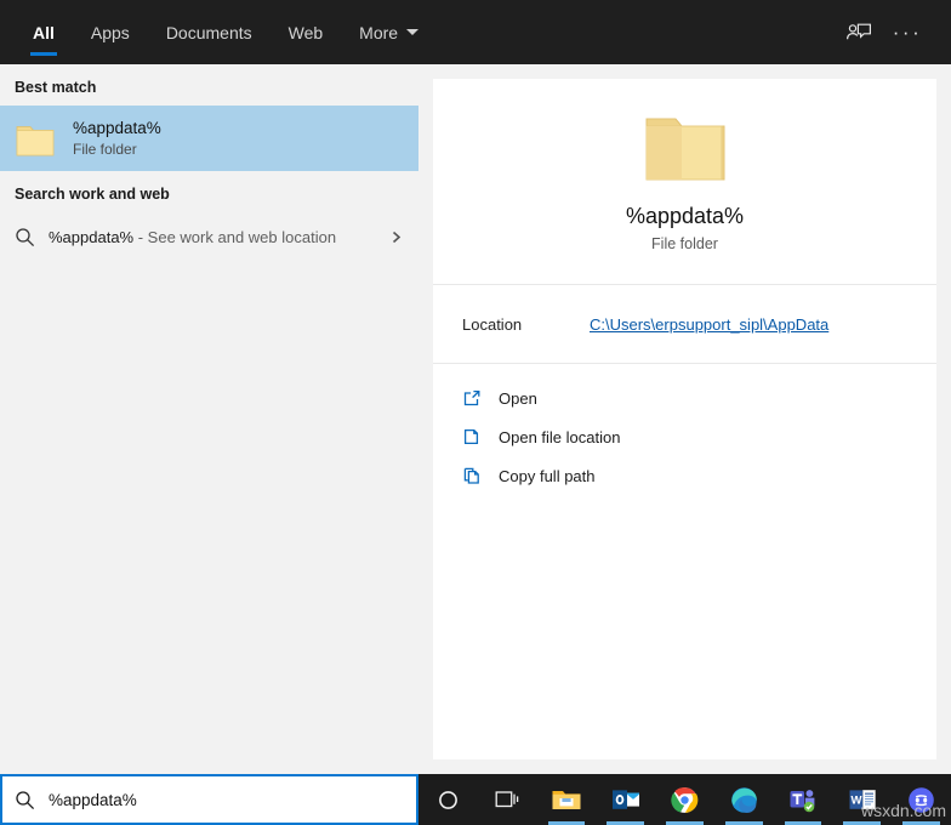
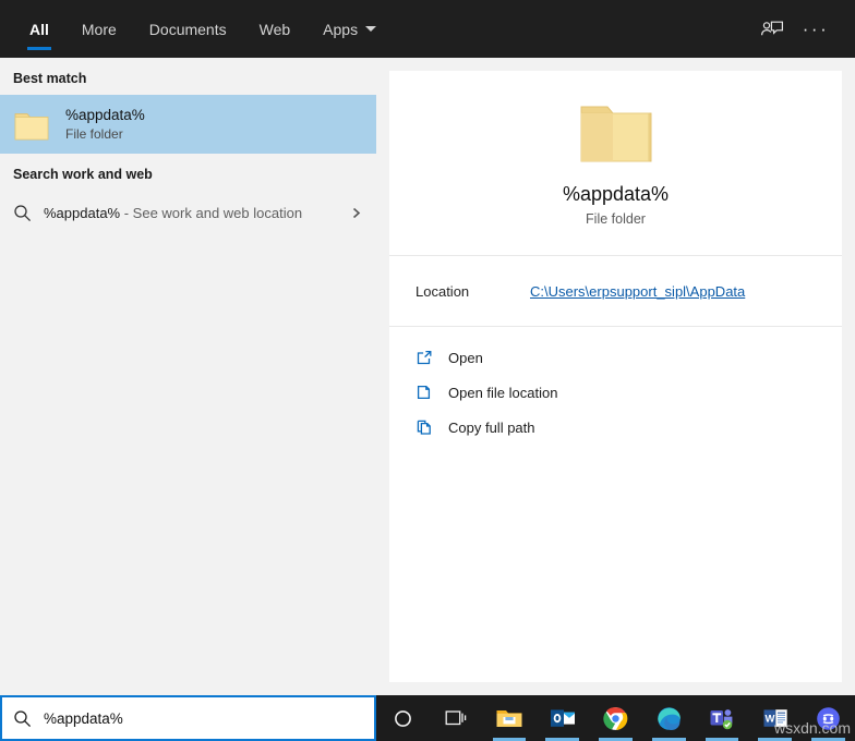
  All
- Apps
+ More
  Documents
  Web
- More
+ Apps
  ···
  Best match
  %appdata%
  File folder
  Search work and web
  %appdata% - See work and web location
  %appdata%
  File folder
  Location
  C:\Users\erpsupport_sipl\AppData
  Open
  Open file location
  Copy full path
  %appdata%
  W
  wsxdn.com
